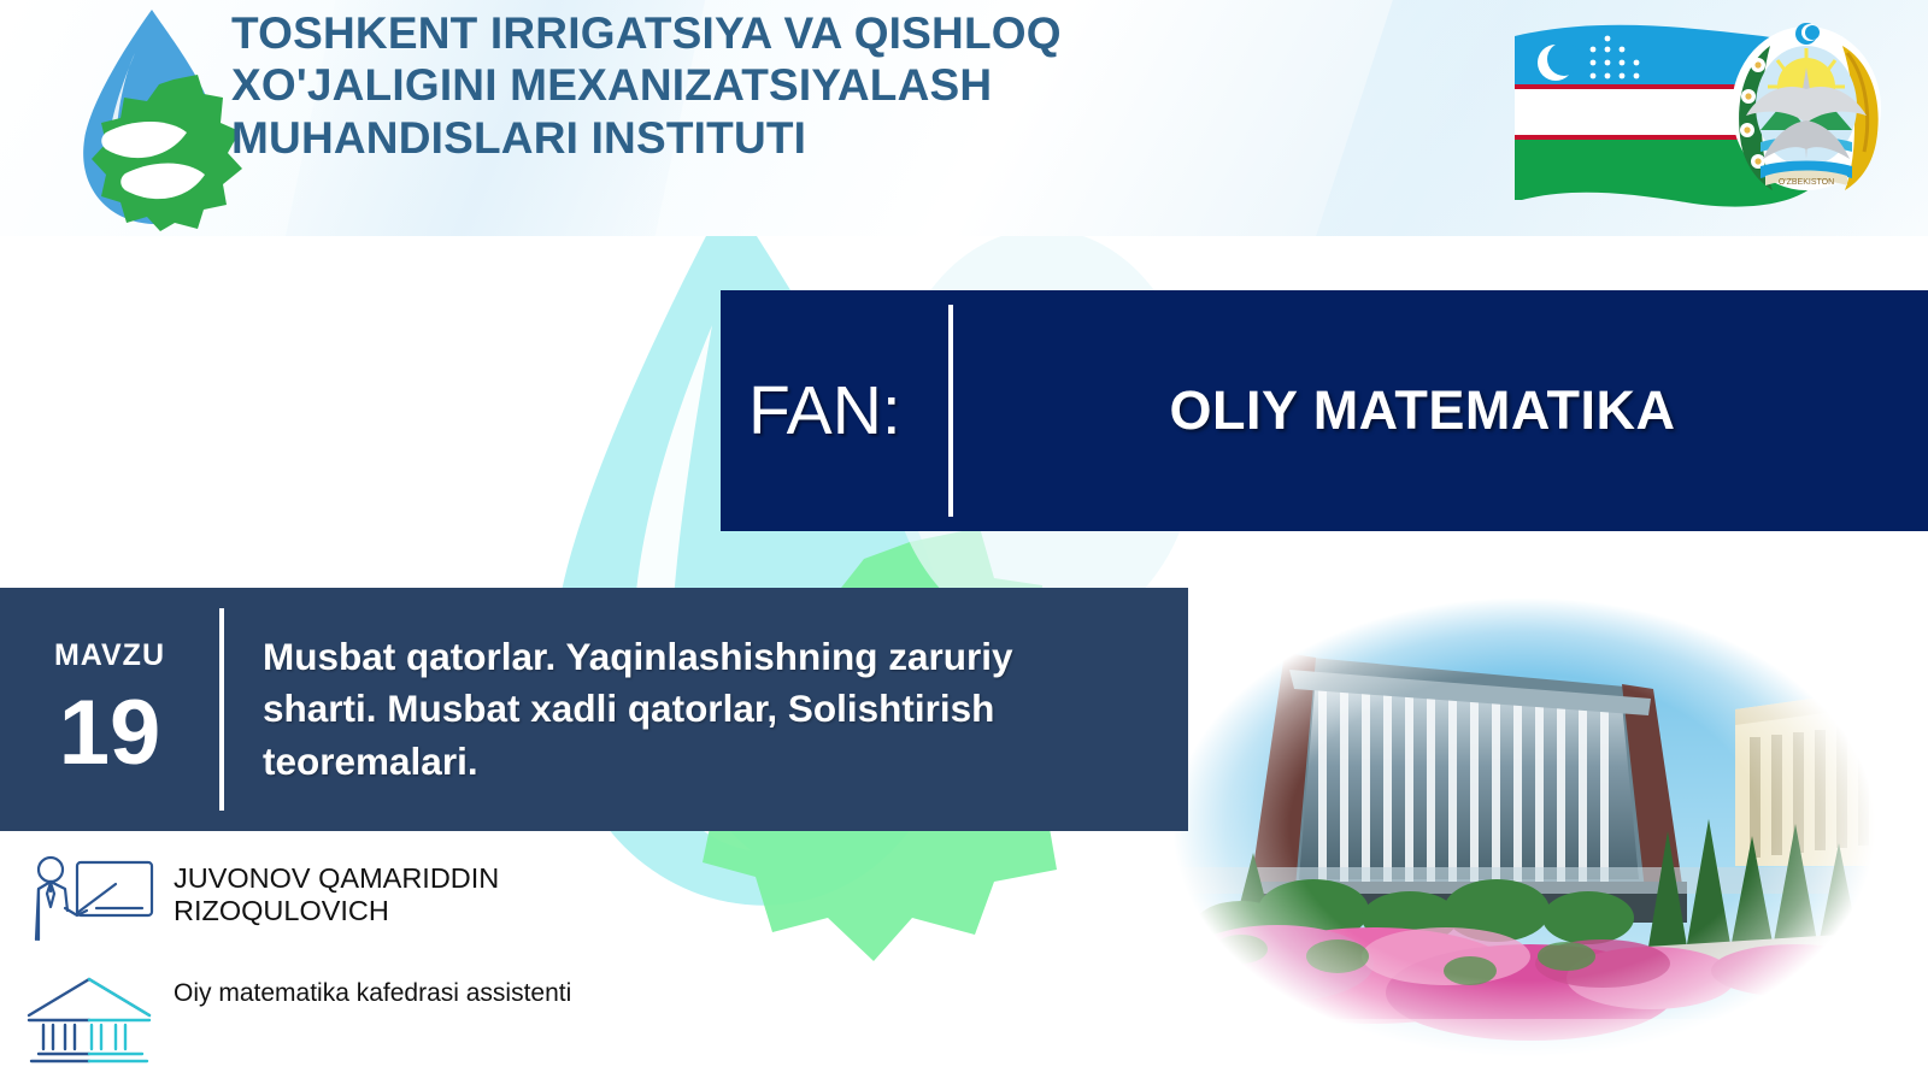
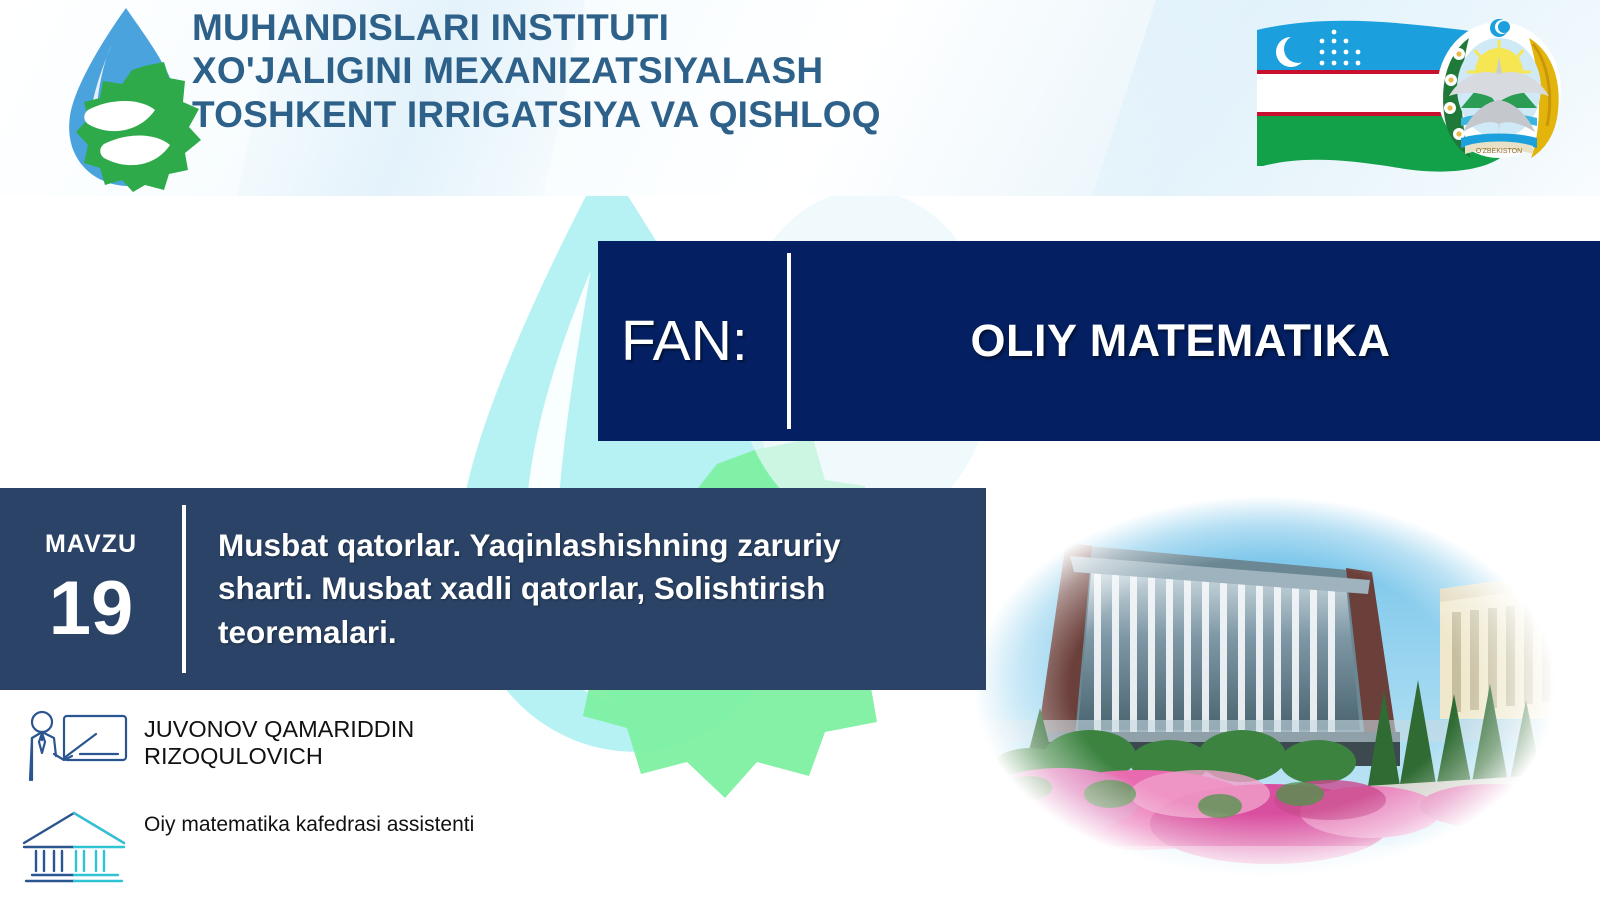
- TOSHKENT IRRIGATSIYA VA QISHLOQ
+ MUHANDISLARI INSTITUTI
  XO'JALIGINI MEXANIZATSIYALASH
- MUHANDISLARI INSTITUTI
+ TOSHKENT IRRIGATSIYA VA QISHLOQ
  FAN:
  OLIY MATEMATIKA
  MAVZU
  19
  Musbat qatorlar. Yaqinlashishning zaruriy sharti. Musbat xadli qatorlar, Solishtirish teoremalari.
  JUVONOV QAMARIDDIN RIZOQULOVICH
  Oiy matematika kafedrasi assistenti
